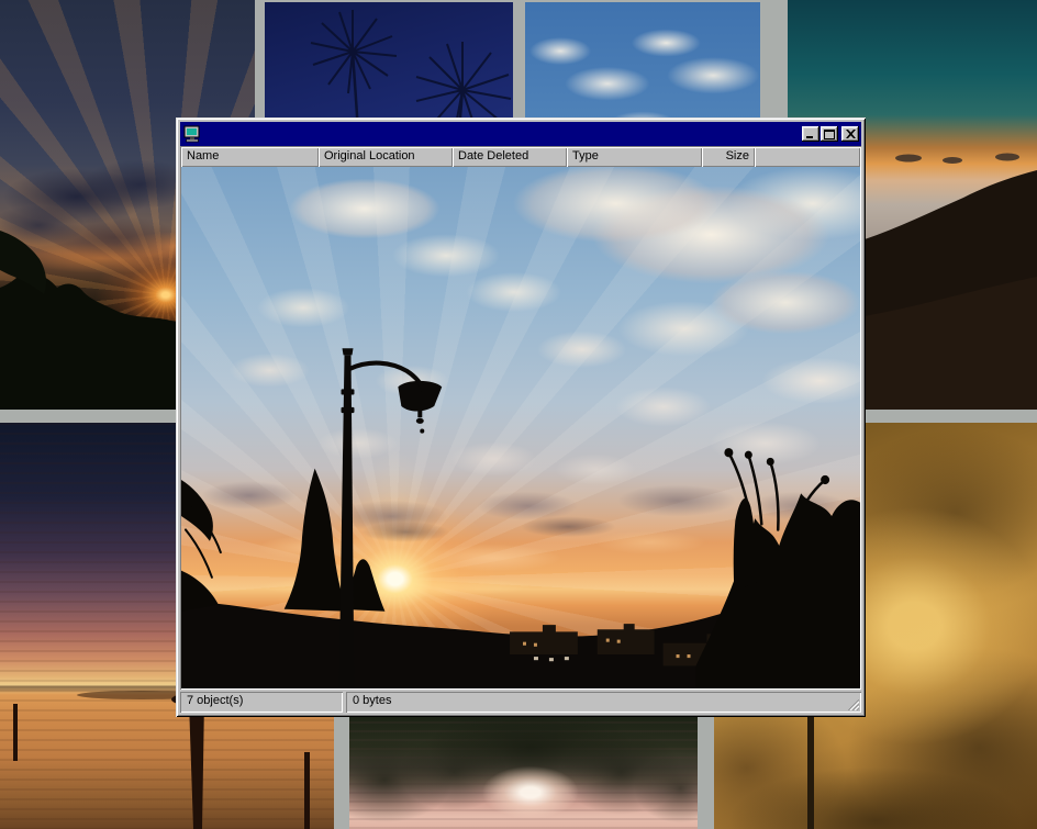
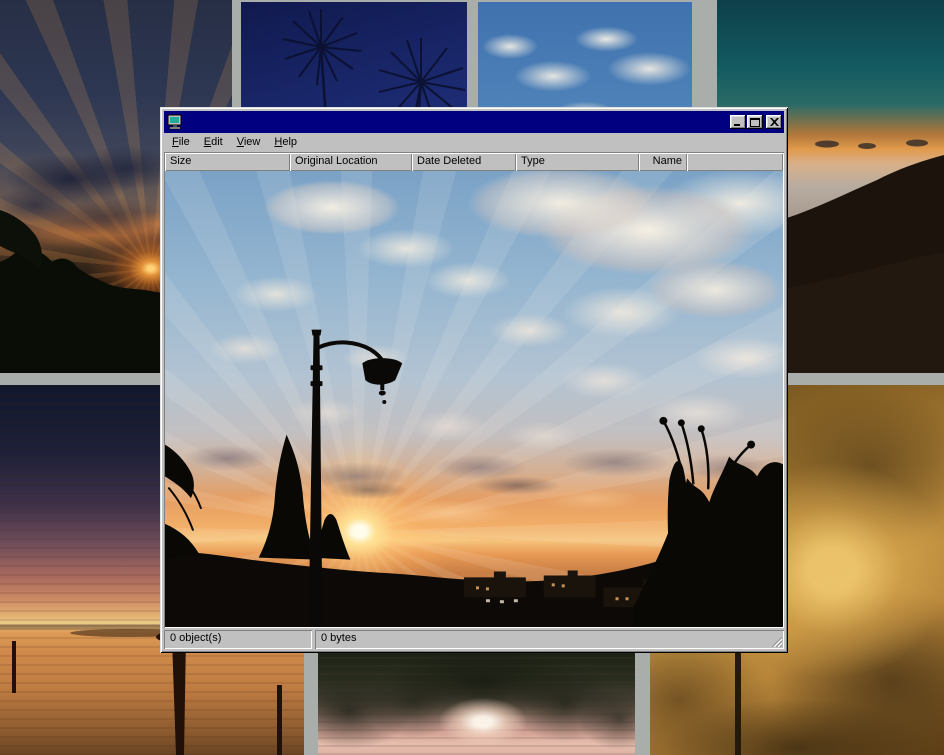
+ File
+ Edit
+ View
+ Help
- Name
+ Size
  Original Location
  Date Deleted
  Type
- Size
+ Name
- 7 object(s)
+ 0 object(s)
  0 bytes
